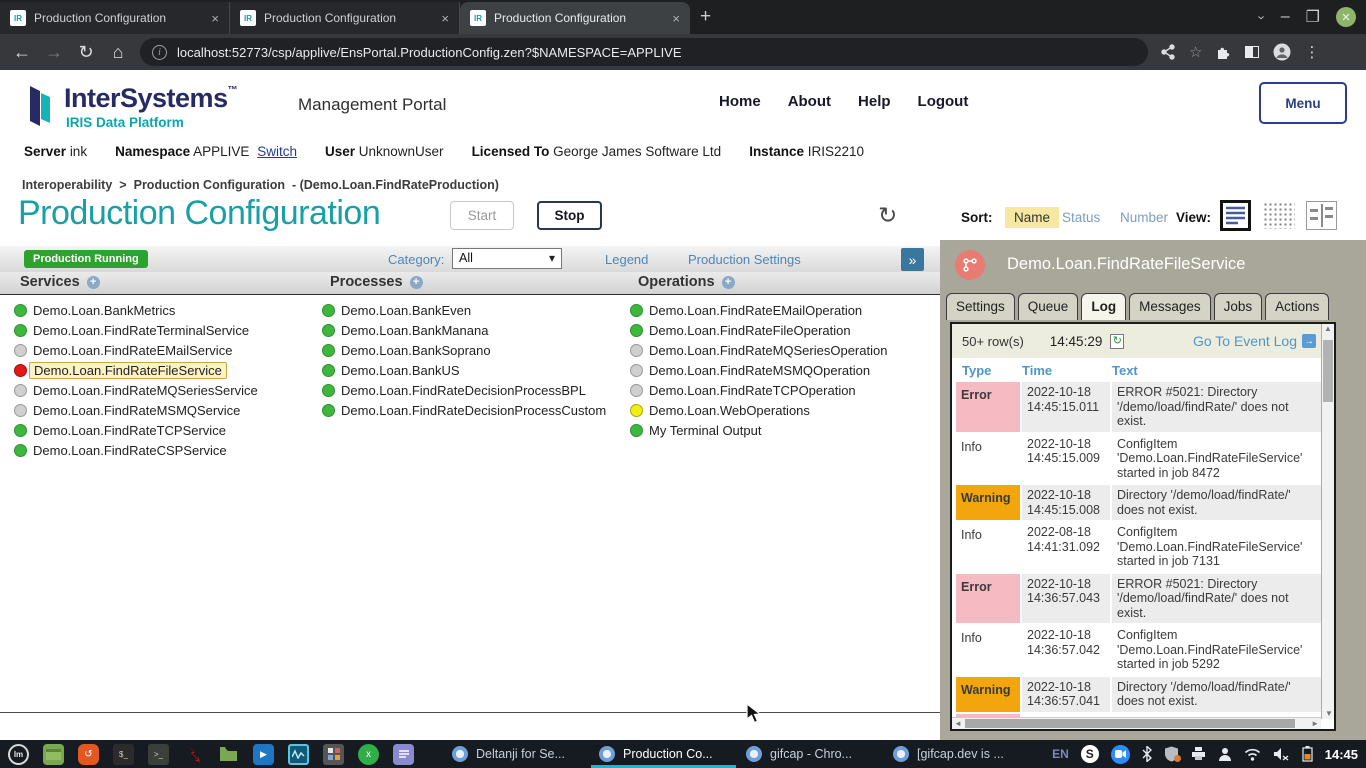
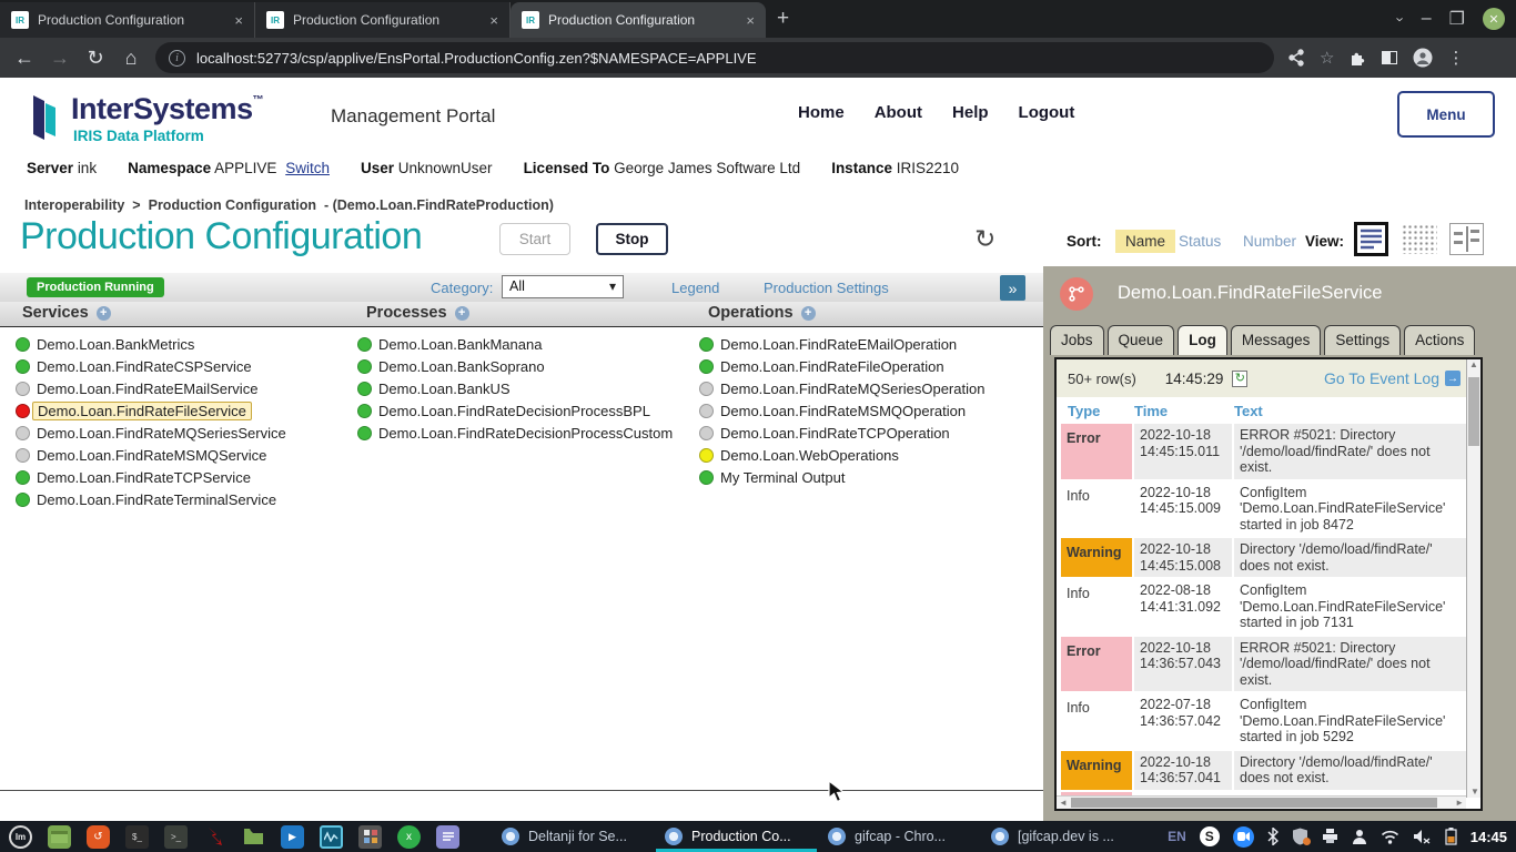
  IR
  Production Configuration
  ×
  IR
  Production Configuration
  ×
  IR
  Production Configuration
  ×
  +
  –
  ❐
  ✕
  ←
  →
  ↻
  ⌂
  i
  localhost:52773/csp/applive/EnsPortal.ProductionConfig.zen?$NAMESPACE=APPLIVE
  ☆
  ⋮
  InterSystems™
  IRIS Data Platform
  Management Portal
  Home
  About
  Help
  Logout
  Menu
  Server ink
  Namespace APPLIVE Switch
  User UnknownUser
  Licensed To George James Software Ltd
  Instance IRIS2210
  Interoperability
  >
  Production Configuration
  - (Demo.Loan.FindRateProduction)
  Production Configuration
  Start
  Stop
  ↻
  Sort:
  Name
  Status
  Number
  View:
  Production Running
  Category:
  All
  Legend
  Production Settings
  »
  Services
  +
  Processes
  +
  Operations
  +
  Demo.Loan.BankMetrics
- Demo.Loan.FindRateTerminalService
+ Demo.Loan.FindRateCSPService
  Demo.Loan.FindRateEMailService
  Demo.Loan.FindRateFileService
  Demo.Loan.FindRateMQSeriesService
  Demo.Loan.FindRateMSMQService
  Demo.Loan.FindRateTCPService
- Demo.Loan.FindRateCSPService
+ Demo.Loan.FindRateTerminalService
- Demo.Loan.BankEven
  Demo.Loan.BankManana
  Demo.Loan.BankSoprano
  Demo.Loan.BankUS
  Demo.Loan.FindRateDecisionProcessBPL
  Demo.Loan.FindRateDecisionProcessCustom
  Demo.Loan.FindRateEMailOperation
  Demo.Loan.FindRateFileOperation
  Demo.Loan.FindRateMQSeriesOperation
  Demo.Loan.FindRateMSMQOperation
  Demo.Loan.FindRateTCPOperation
  Demo.Loan.WebOperations
  My Terminal Output
  Demo.Loan.FindRateFileService
- Settings
+ Jobs
  Queue
  Log
  Messages
- Jobs
+ Settings
  Actions
  50+ row(s)
  14:45:29
  ↻
  Go To Event Log
  →
  Type
  Time
  Text
  Error
  2022-10-18 14:45:15.011
  ERROR #5021: Directory '/demo/load/findRate/' does not exist.
  Info
  2022-10-18 14:45:15.009
  ConfigItem 'Demo.Loan.FindRateFileService' started in job 8472
  Warning
  2022-10-18 14:45:15.008
  Directory '/demo/load/findRate/' does not exist.
  Info
  2022-08-18 14:41:31.092
  ConfigItem 'Demo.Loan.FindRateFileService' started in job 7131
  Error
  2022-10-18 14:36:57.043
  ERROR #5021: Directory '/demo/load/findRate/' does not exist.
  Info
- 2022-10-18 14:36:57.042
+ 2022-07-18 14:36:57.042
  ConfigItem 'Demo.Loan.FindRateFileService' started in job 5292
  Warning
  2022-10-18 14:36:57.041
  Directory '/demo/load/findRate/' does not exist.
  ▲
  ▼
  ◄
  ►
  lm
  ↺
  $_
  >_
  ▶
  x
  Deltanji for Se...
  Production Co...
  gifcap - Chro...
  [gifcap.dev is ...
  EN
  S
  14:45
